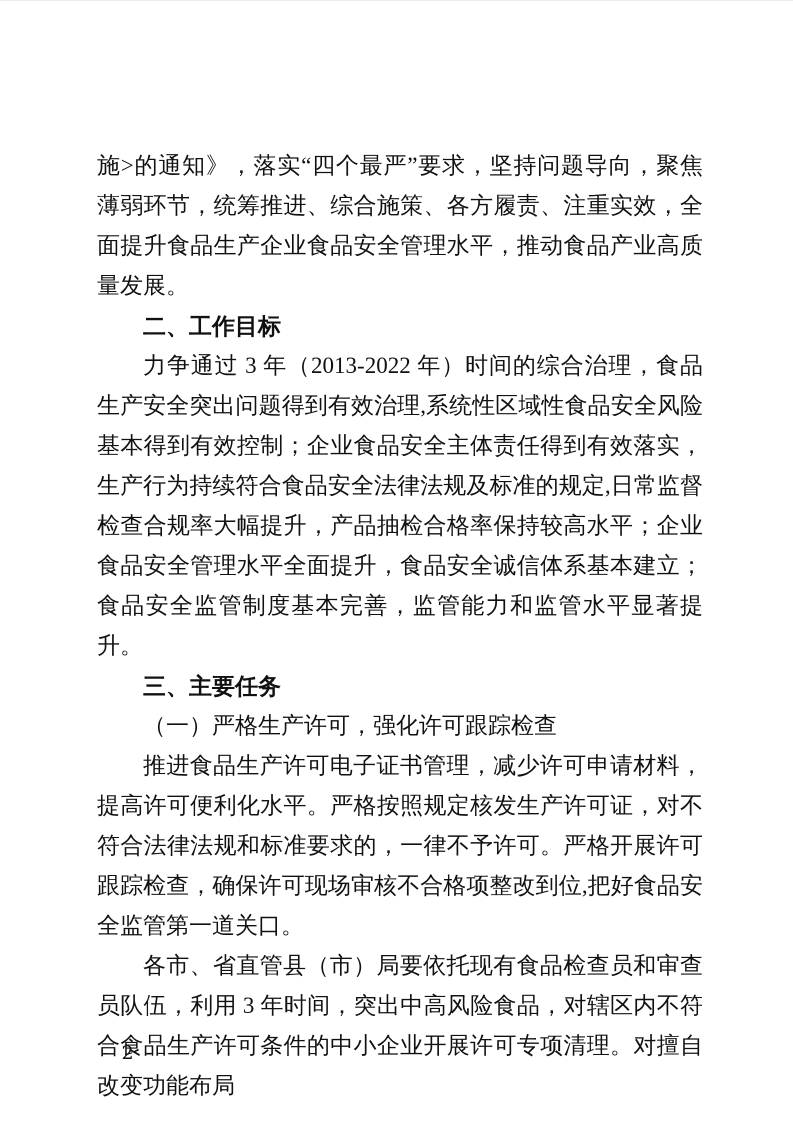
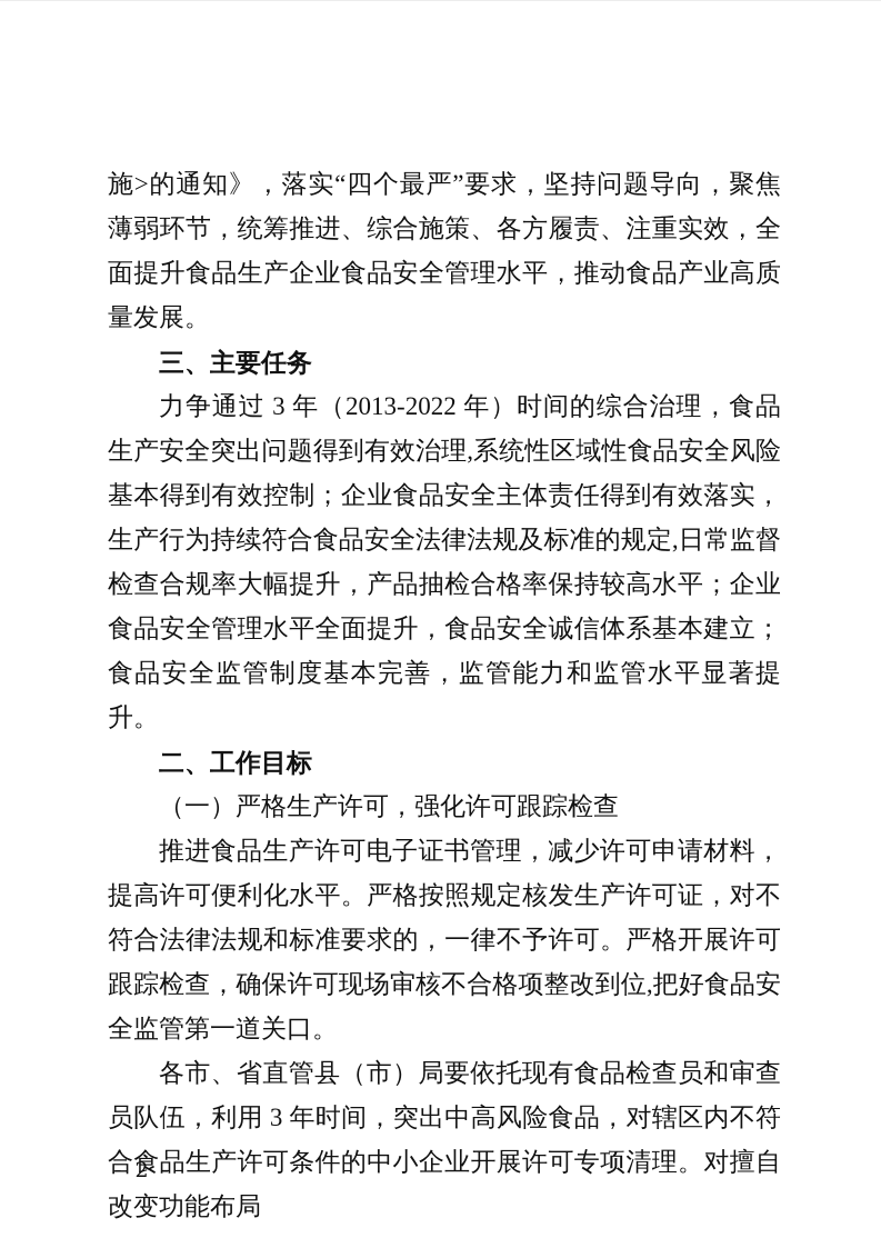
  施>的通知》，落实“四个最严”要求，坚持问题导向，聚焦薄弱环节，统筹推进、综合施策、各方履责、注重实效，全面提升食品生产企业食品安全管理水平，推动食品产业高质量发展。
- 二、工作目标
+ 三、主要任务
  力争通过 3 年（2013-2022 年）时间的综合治理，食品生产安全突出问题得到有效治理,系统性区域性食品安全风险基本得到有效控制；企业食品安全主体责任得到有效落实，生产行为持续符合食品安全法律法规及标准的规定,日常监督检查合规率大幅提升，产品抽检合格率保持较高水平；企业食品安全管理水平全面提升，食品安全诚信体系基本建立；食品安全监管制度基本完善，监管能力和监管水平显著提升。
- 三、主要任务
+ 二、工作目标
  （一）严格生产许可，强化许可跟踪检查
  推进食品生产许可电子证书管理，减少许可申请材料，提高许可便利化水平。严格按照规定核发生产许可证，对不符合法律法规和标准要求的，一律不予许可。严格开展许可跟踪检查，确保许可现场审核不合格项整改到位,把好食品安全监管第一道关口。
  各市、省直管县（市）局要依托现有食品检查员和审查员队伍，利用 3 年时间，突出中高风险食品，对辖区内不符合食品生产许可条件的中小企业开展许可专项清理。对擅自改变功能布局
  - 2 -
